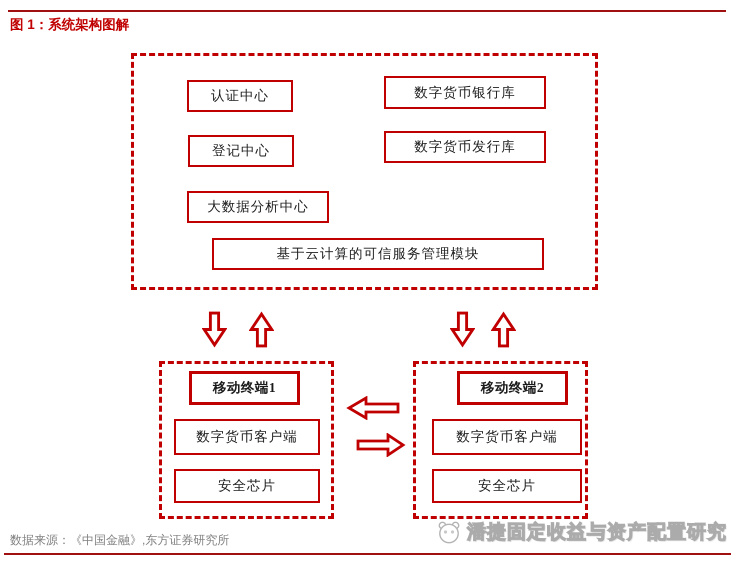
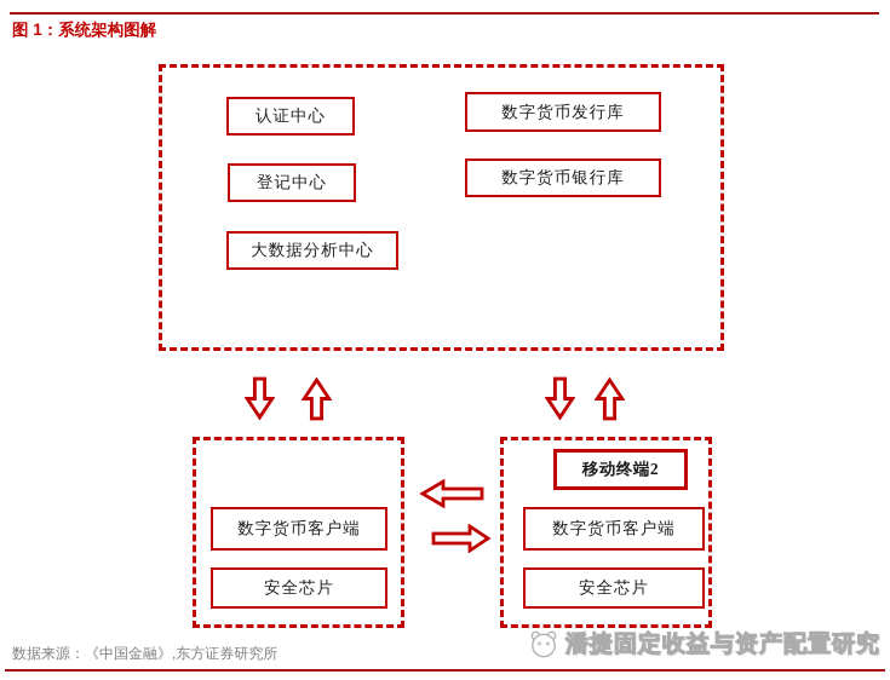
  图 1：系统架构图解
  认证中心
- 数字货币银行库
+ 数字货币发行库
  登记中心
- 数字货币发行库
+ 数字货币银行库
  大数据分析中心
- 基于云计算的可信服务管理模块
- 移动终端1
  数字货币客户端
  安全芯片
  移动终端2
  数字货币客户端
  安全芯片
  数据来源：《中国金融》,东方证券研究所
  潘捷固定收益与资产配置研究
